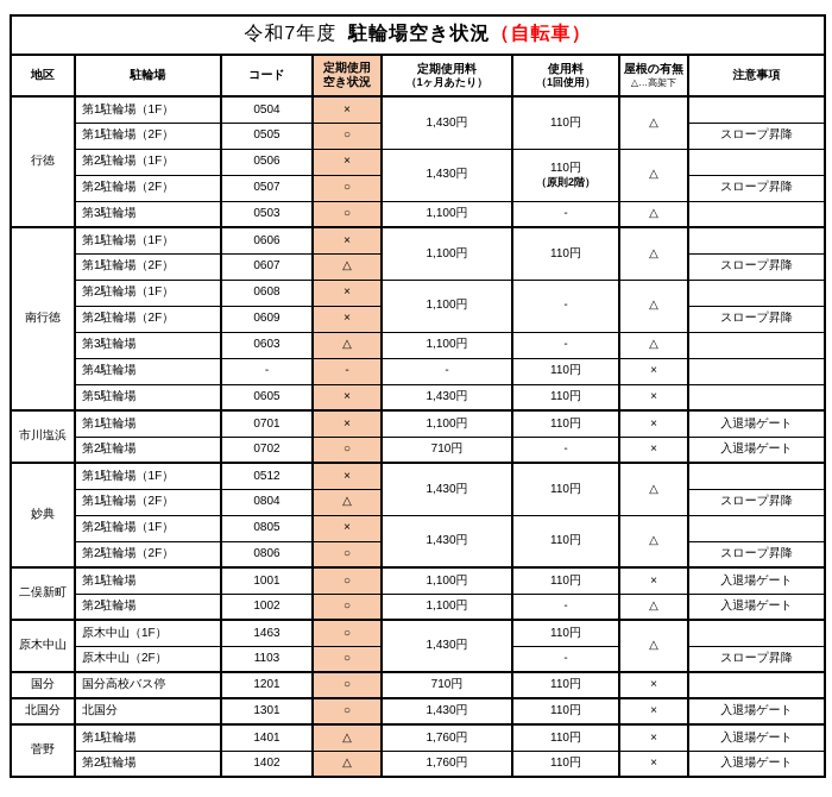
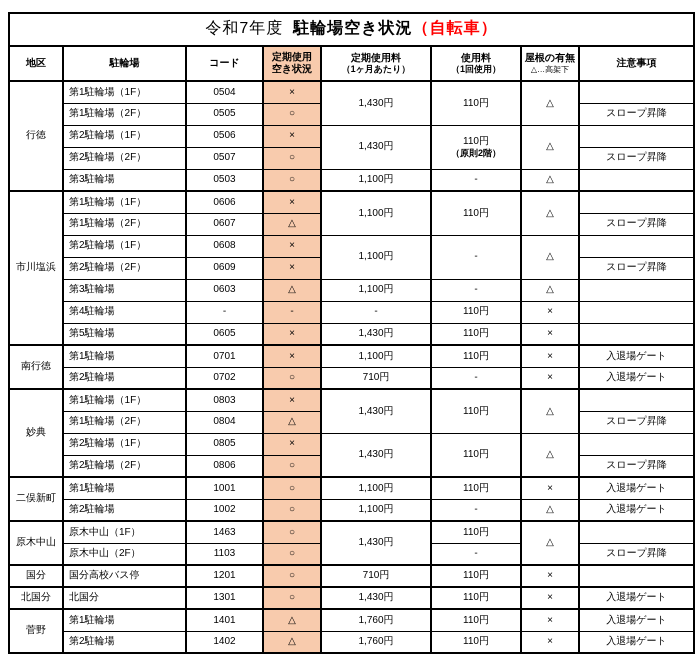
  令和7年度 駐輪場空き状況（自転車）
  地区	駐輪場	コード	定期使用 空き状況	定期使用料 （1ヶ月あたり）	使用料 （1回使用）	屋根の有無 △…高架下	注意事項
  行徳	第1駐輪場（1F）	0504	×	1,430円	110円	△
  第1駐輪場（2F）	0505	○	スロープ昇降
  第2駐輪場（1F）	0506	×	1,430円	110円 （原則2階）	△
  第2駐輪場（2F）	0507	○	スロープ昇降
  第3駐輪場	0503	○	1,100円	-	△
- 南行徳	第1駐輪場（1F）	0606	×	1,100円	110円	△
+ 市川塩浜	第1駐輪場（1F）	0606	×	1,100円	110円	△
  第1駐輪場（2F）	0607	△	スロープ昇降
  第2駐輪場（1F）	0608	×	1,100円	-	△
  第2駐輪場（2F）	0609	×	スロープ昇降
  第3駐輪場	0603	△	1,100円	-	△
  第4駐輪場	-	-	-	110円	×
  第5駐輪場	0605	×	1,430円	110円	×
- 市川塩浜	第1駐輪場	0701	×	1,100円	110円	×	入退場ゲート
+ 南行徳	第1駐輪場	0701	×	1,100円	110円	×	入退場ゲート
  第2駐輪場	0702	○	710円	-	×	入退場ゲート
- 妙典	第1駐輪場（1F）	0512	×	1,430円	110円	△
+ 妙典	第1駐輪場（1F）	0803	×	1,430円	110円	△
  第1駐輪場（2F）	0804	△	スロープ昇降
  第2駐輪場（1F）	0805	×	1,430円	110円	△
  第2駐輪場（2F）	0806	○	スロープ昇降
  二俣新町	第1駐輪場	1001	○	1,100円	110円	×	入退場ゲート
  第2駐輪場	1002	○	1,100円	-	△	入退場ゲート
  原木中山	原木中山（1F）	1463	○	1,430円	110円	△
  原木中山（2F）	1103	○	-	スロープ昇降
  国分	国分高校バス停	1201	○	710円	110円	×
  北国分	北国分	1301	○	1,430円	110円	×	入退場ゲート
  菅野	第1駐輪場	1401	△	1,760円	110円	×	入退場ゲート
  第2駐輪場	1402	△	1,760円	110円	×	入退場ゲート
